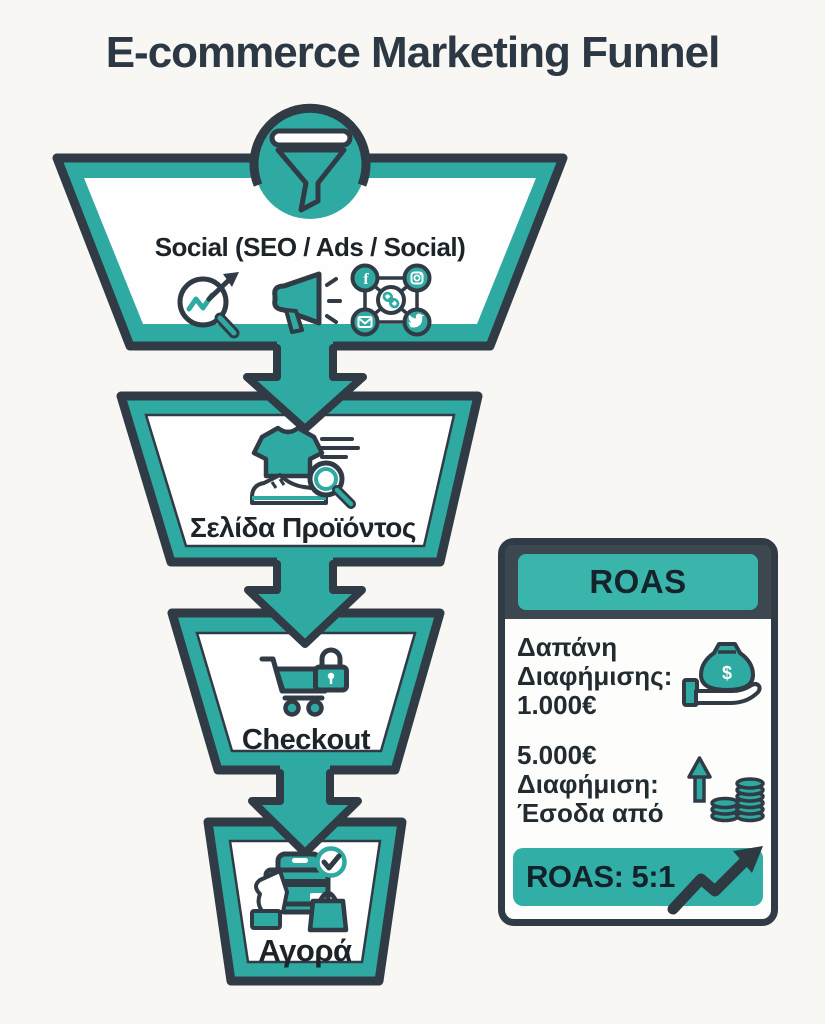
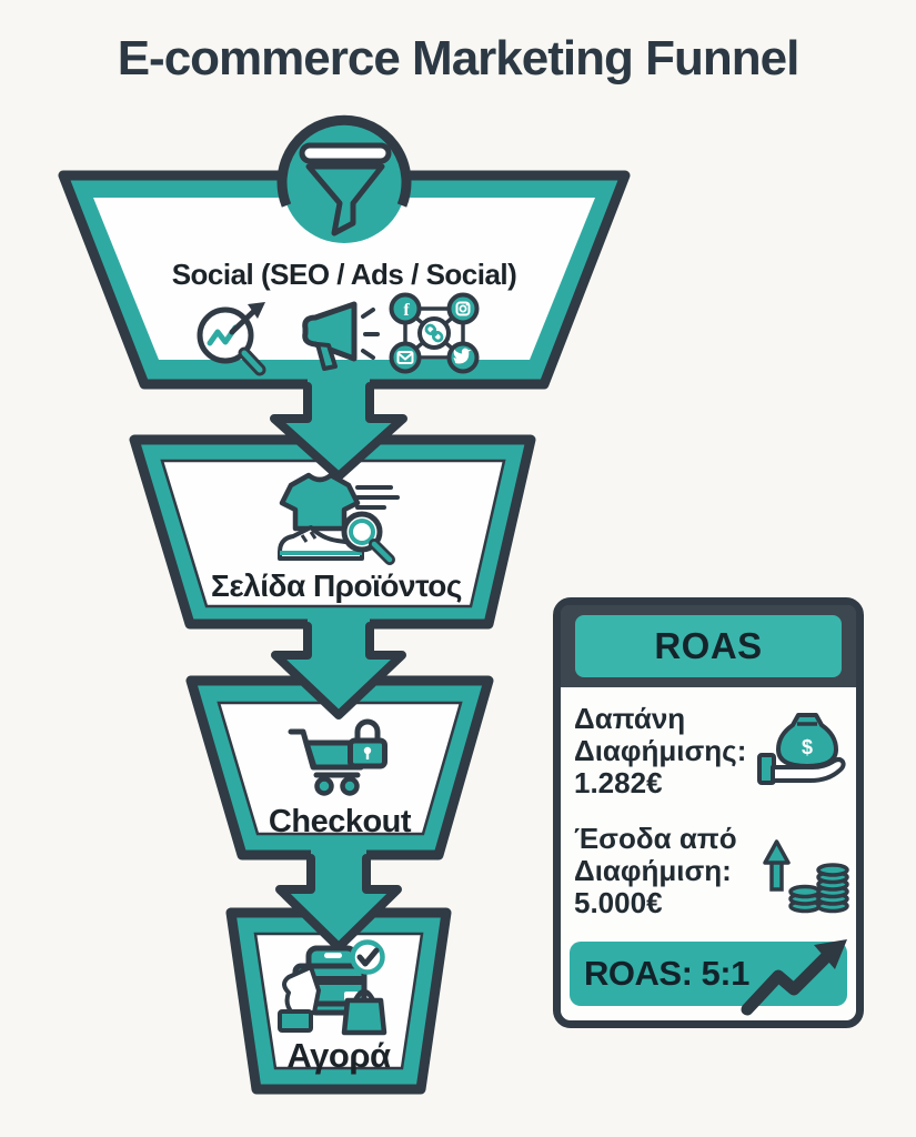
  E-commerce Marketing Funnel
  f
  Social (SEO / Ads / Social)
  Σελίδα Προϊόντος
  Checkout
  Αγορά
  ROAS
  Δαπάνη
  Διαφήμισης:
- 1.000€
+ 1.282€
  $
- 5.000€
+ Έσοδα από
  Διαφήμιση:
- Έσοδα από
+ 5.000€
  ROAS: 5:1
